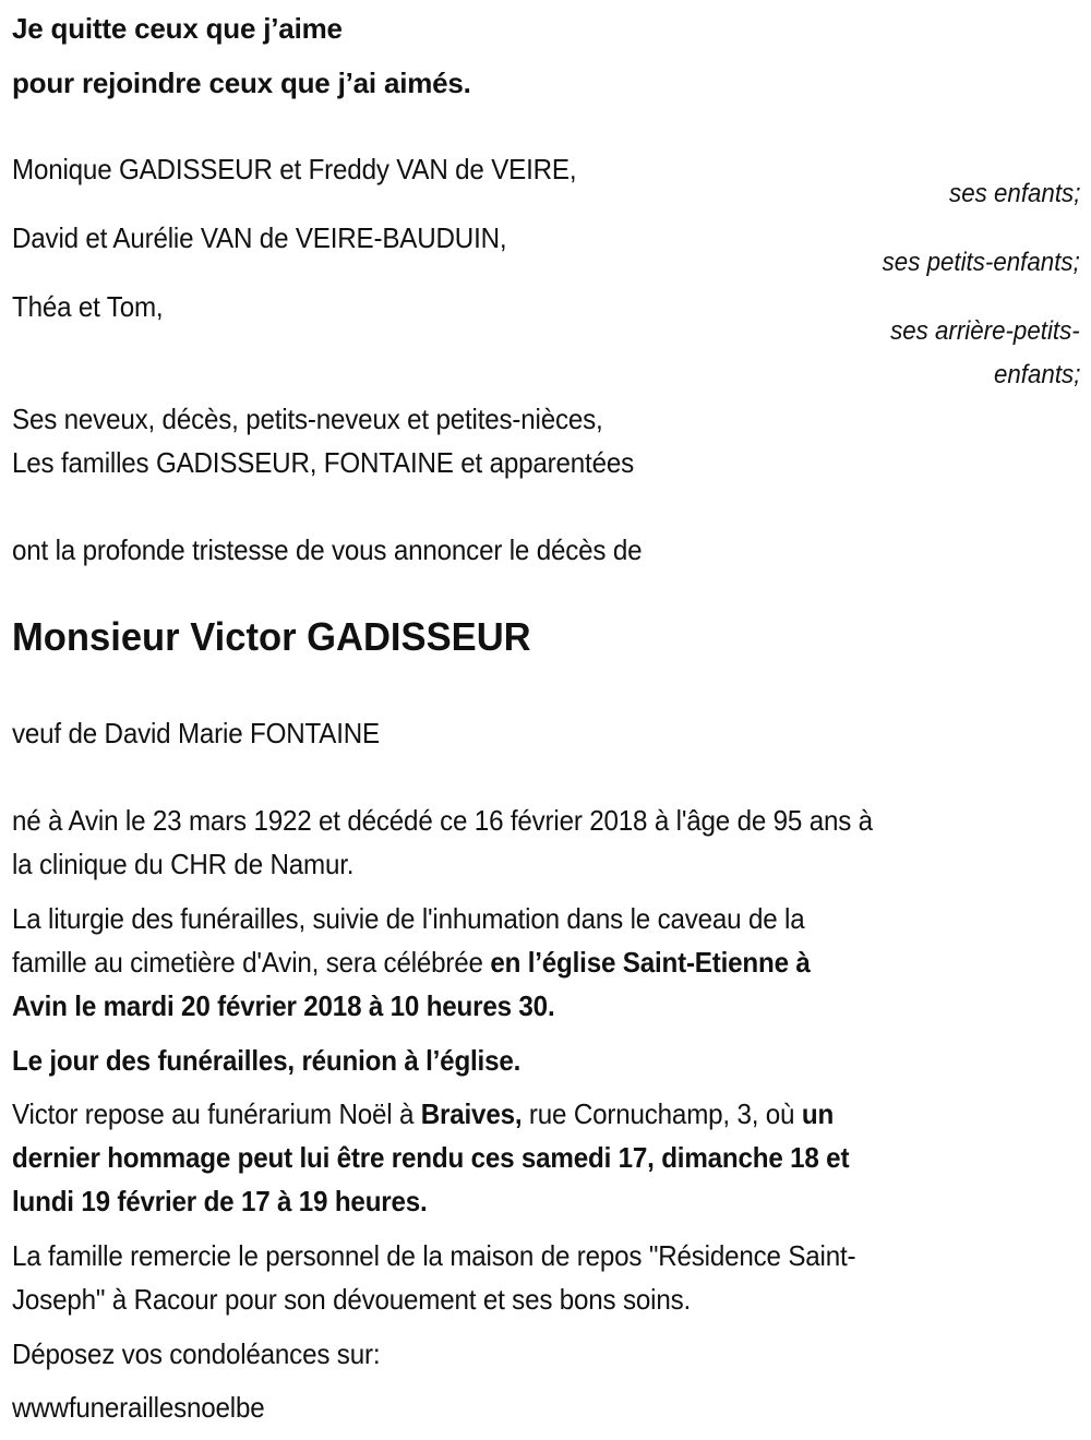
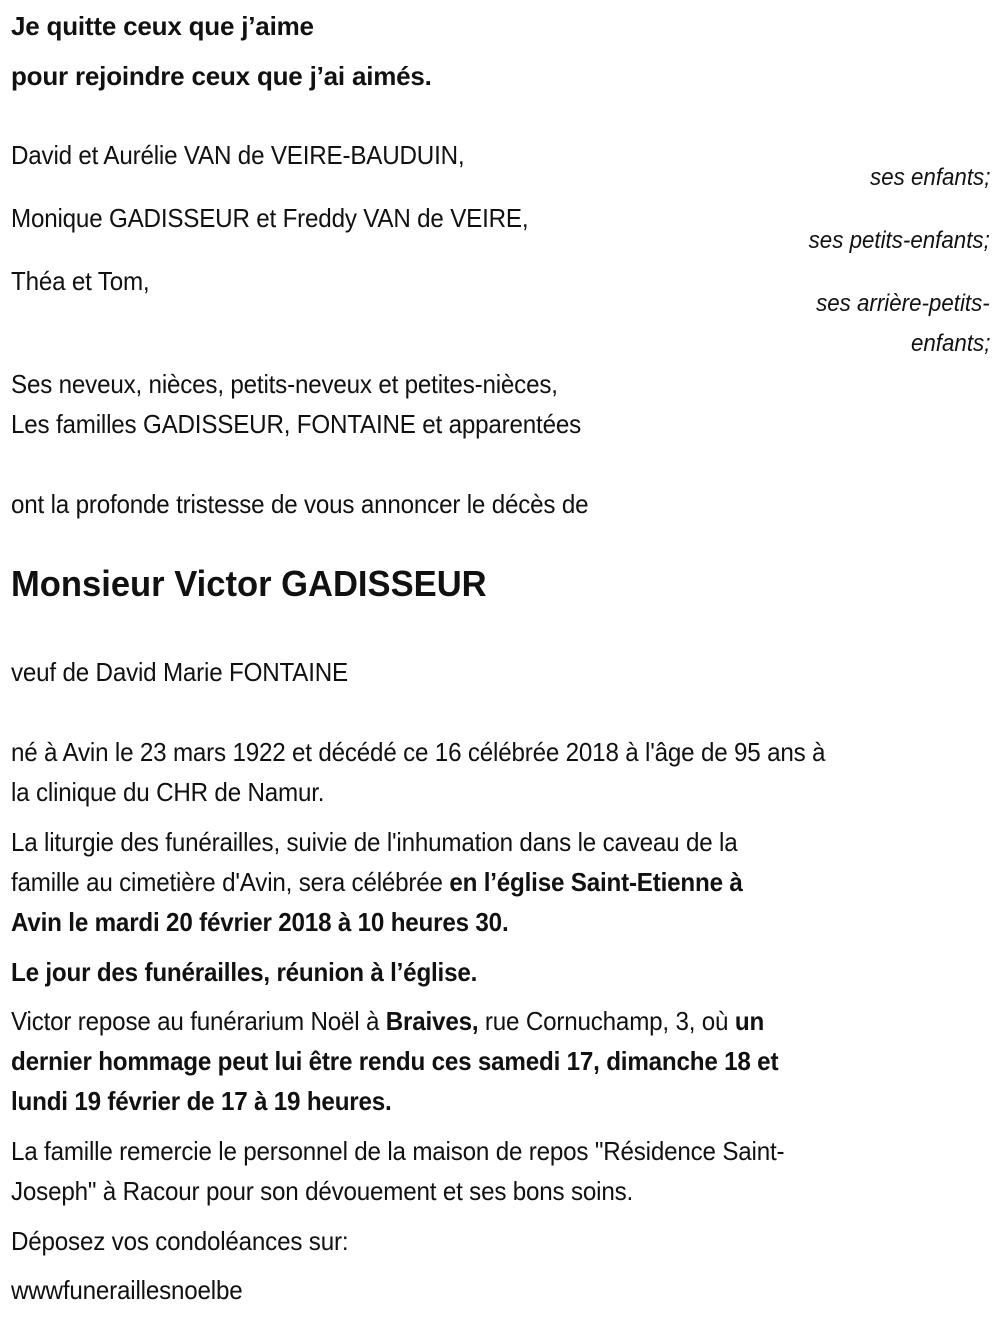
  Je quitte ceux que j’aime
  pour rejoindre ceux que j’ai aimés.
- Monique GADISSEUR et Freddy VAN de VEIRE,
+ David et Aurélie VAN de VEIRE-BAUDUIN,
  ses enfants;
- David et Aurélie VAN de VEIRE-BAUDUIN,
+ Monique GADISSEUR et Freddy VAN de VEIRE,
  ses petits-enfants;
  Théa et Tom,
  ses arrière-petits-
  enfants;
- Ses neveux, décès, petits-neveux et petites-nièces,
+ Ses neveux, nièces, petits-neveux et petites-nièces,
  Les familles GADISSEUR, FONTAINE et apparentées
  ont la profonde tristesse de vous annoncer le décès de
  Monsieur Victor GADISSEUR
  veuf de David Marie FONTAINE
- né à Avin le 23 mars 1922 et décédé ce 16 février 2018 à l'âge de 95 ans à
+ né à Avin le 23 mars 1922 et décédé ce 16 célébrée 2018 à l'âge de 95 ans à
  la clinique du CHR de Namur.
  La liturgie des funérailles, suivie de l'inhumation dans le caveau de la
  famille au cimetière d'Avin, sera célébrée en l’église Saint-Etienne à
  Avin le mardi 20 février 2018 à 10 heures 30.
  Le jour des funérailles, réunion à l’église.
  Victor repose au funérarium Noël à Braives, rue Cornuchamp, 3, où un
  dernier hommage peut lui être rendu ces samedi 17, dimanche 18 et
  lundi 19 février de 17 à 19 heures.
  La famille remercie le personnel de la maison de repos "Résidence Saint-
  Joseph" à Racour pour son dévouement et ses bons soins.
  Déposez vos condoléances sur:
  wwwfuneraillesnoelbe
